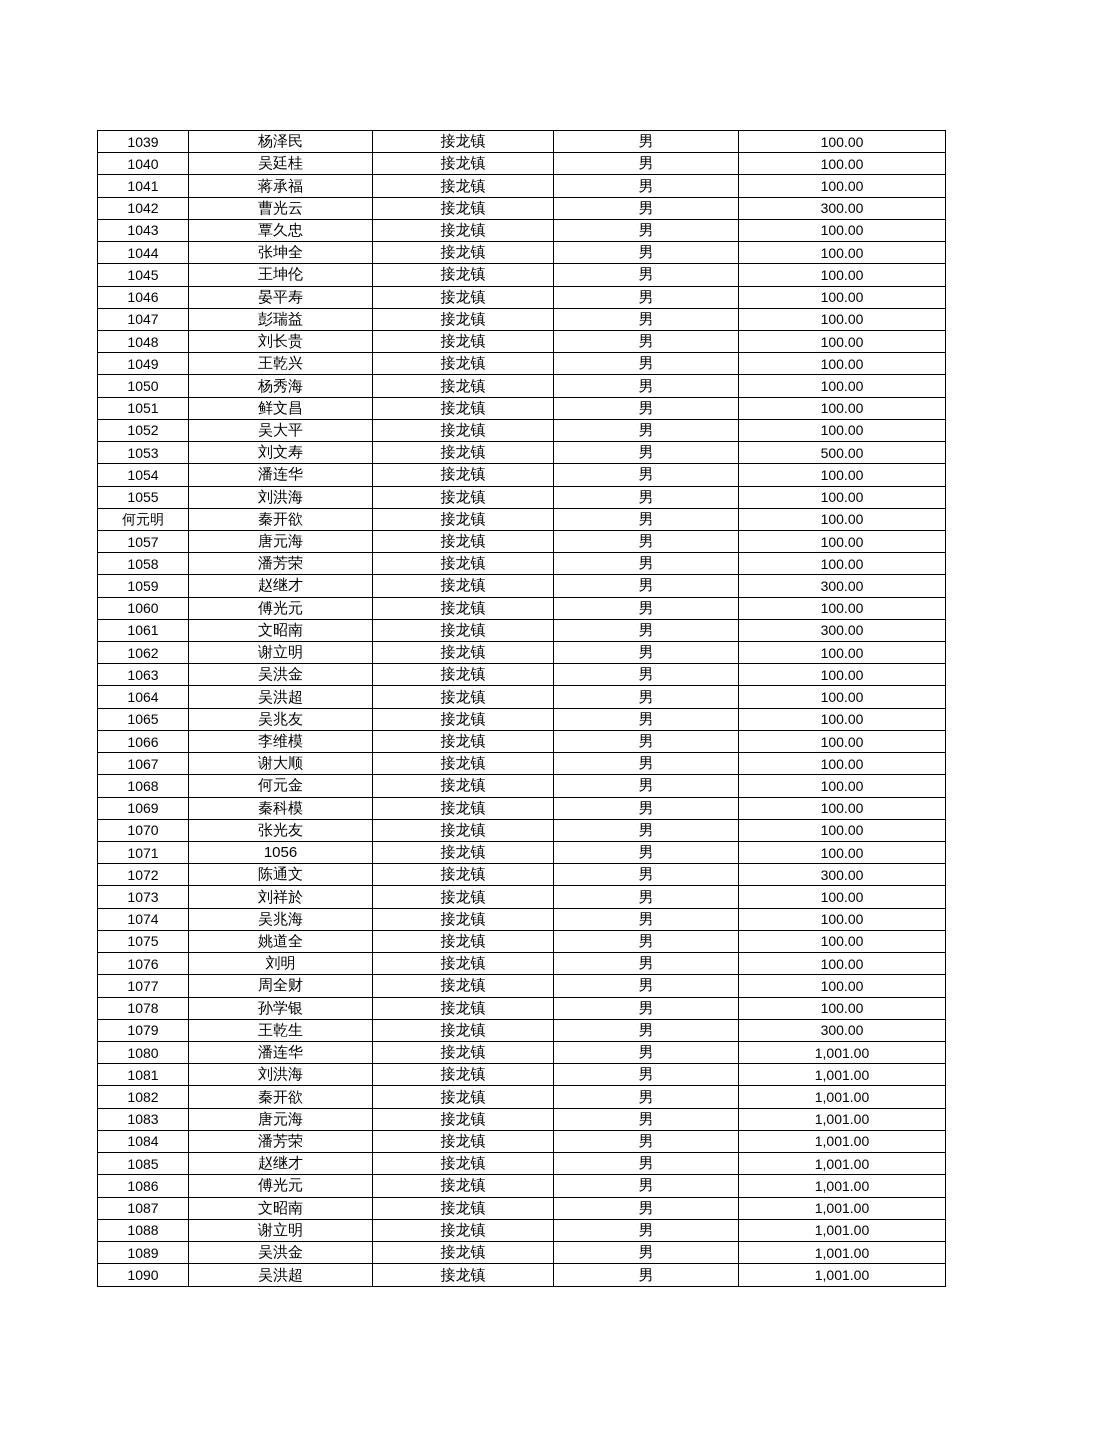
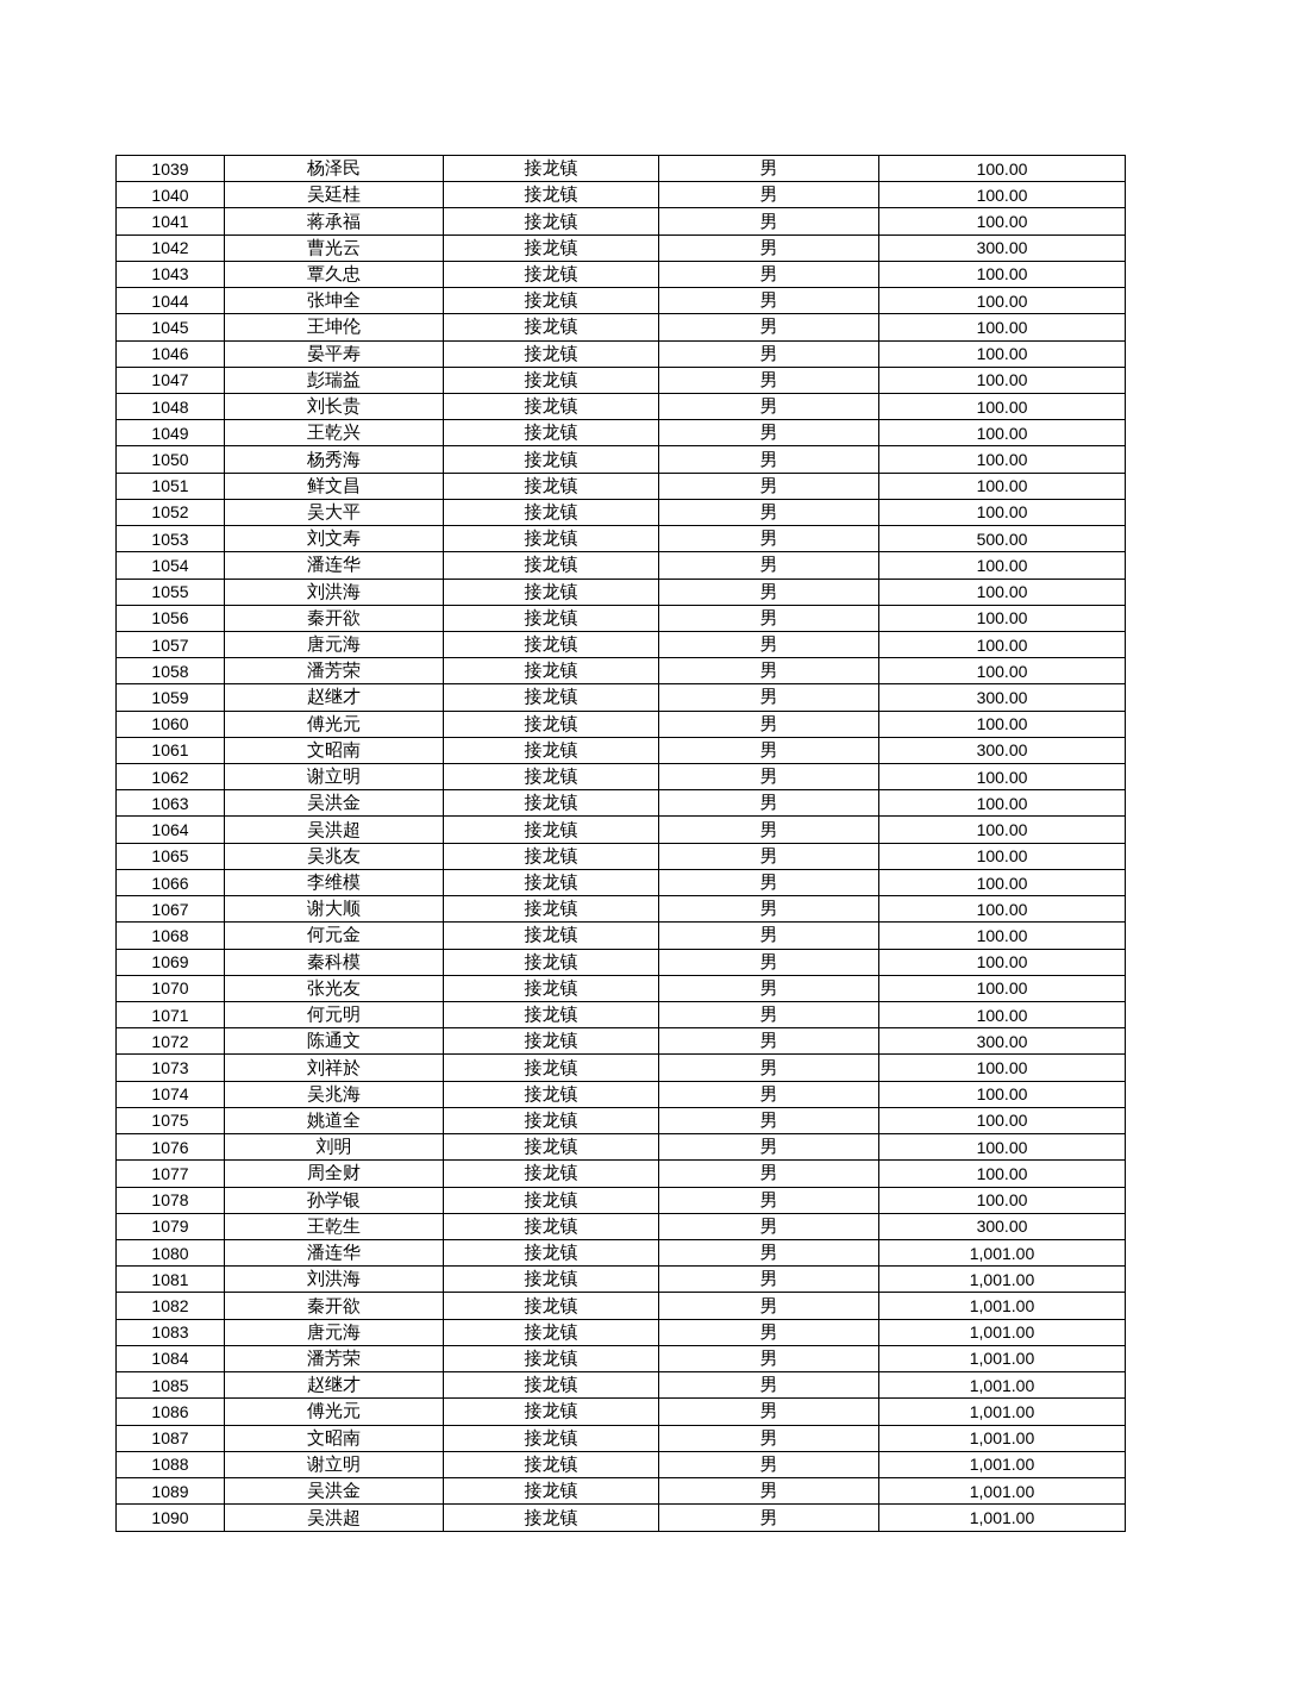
  1039	杨泽民	接龙镇	男	100.00
  1040	吴廷桂	接龙镇	男	100.00
  1041	蒋承福	接龙镇	男	100.00
  1042	曹光云	接龙镇	男	300.00
  1043	覃久忠	接龙镇	男	100.00
  1044	张坤全	接龙镇	男	100.00
  1045	王坤伦	接龙镇	男	100.00
  1046	晏平寿	接龙镇	男	100.00
  1047	彭瑞益	接龙镇	男	100.00
  1048	刘长贵	接龙镇	男	100.00
  1049	王乾兴	接龙镇	男	100.00
  1050	杨秀海	接龙镇	男	100.00
  1051	鲜文昌	接龙镇	男	100.00
  1052	吴大平	接龙镇	男	100.00
  1053	刘文寿	接龙镇	男	500.00
  1054	潘连华	接龙镇	男	100.00
  1055	刘洪海	接龙镇	男	100.00
- 何元明	秦开欲	接龙镇	男	100.00
+ 1056	秦开欲	接龙镇	男	100.00
  1057	唐元海	接龙镇	男	100.00
  1058	潘芳荣	接龙镇	男	100.00
  1059	赵继才	接龙镇	男	300.00
  1060	傅光元	接龙镇	男	100.00
  1061	文昭南	接龙镇	男	300.00
  1062	谢立明	接龙镇	男	100.00
  1063	吴洪金	接龙镇	男	100.00
  1064	吴洪超	接龙镇	男	100.00
  1065	吴兆友	接龙镇	男	100.00
  1066	李维模	接龙镇	男	100.00
  1067	谢大顺	接龙镇	男	100.00
  1068	何元金	接龙镇	男	100.00
  1069	秦科模	接龙镇	男	100.00
  1070	张光友	接龙镇	男	100.00
- 1071	1056	接龙镇	男	100.00
+ 1071	何元明	接龙镇	男	100.00
  1072	陈通文	接龙镇	男	300.00
  1073	刘祥於	接龙镇	男	100.00
  1074	吴兆海	接龙镇	男	100.00
  1075	姚道全	接龙镇	男	100.00
  1076	刘明	接龙镇	男	100.00
  1077	周全财	接龙镇	男	100.00
  1078	孙学银	接龙镇	男	100.00
  1079	王乾生	接龙镇	男	300.00
  1080	潘连华	接龙镇	男	1,001.00
  1081	刘洪海	接龙镇	男	1,001.00
  1082	秦开欲	接龙镇	男	1,001.00
  1083	唐元海	接龙镇	男	1,001.00
  1084	潘芳荣	接龙镇	男	1,001.00
  1085	赵继才	接龙镇	男	1,001.00
  1086	傅光元	接龙镇	男	1,001.00
  1087	文昭南	接龙镇	男	1,001.00
  1088	谢立明	接龙镇	男	1,001.00
  1089	吴洪金	接龙镇	男	1,001.00
  1090	吴洪超	接龙镇	男	1,001.00
